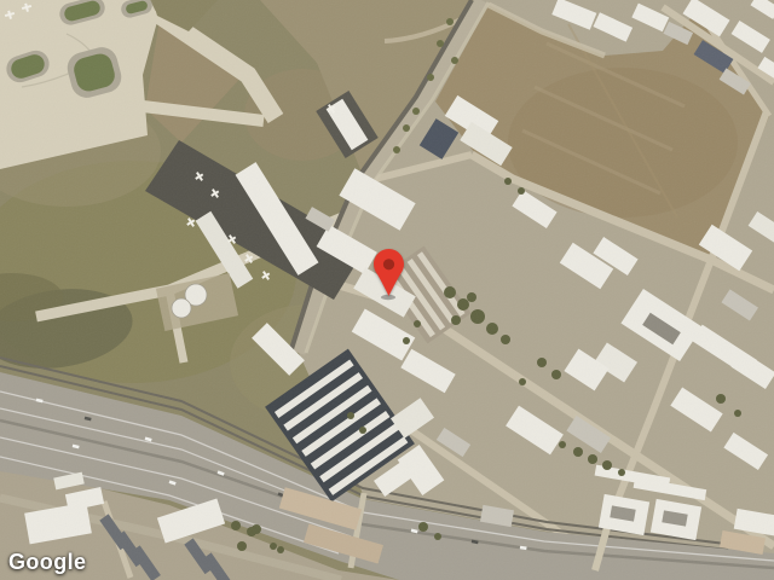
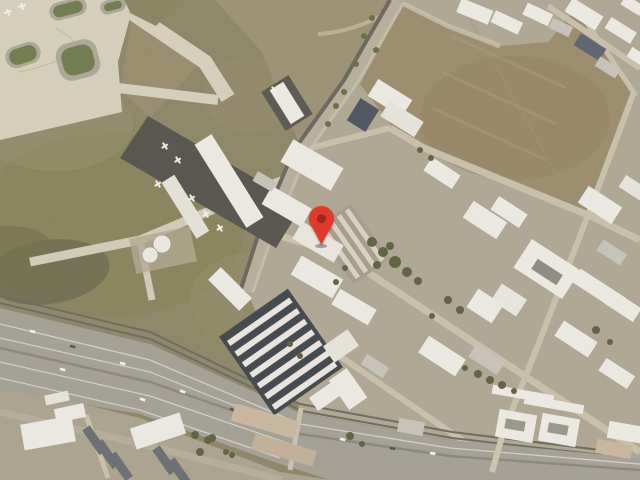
- Google
